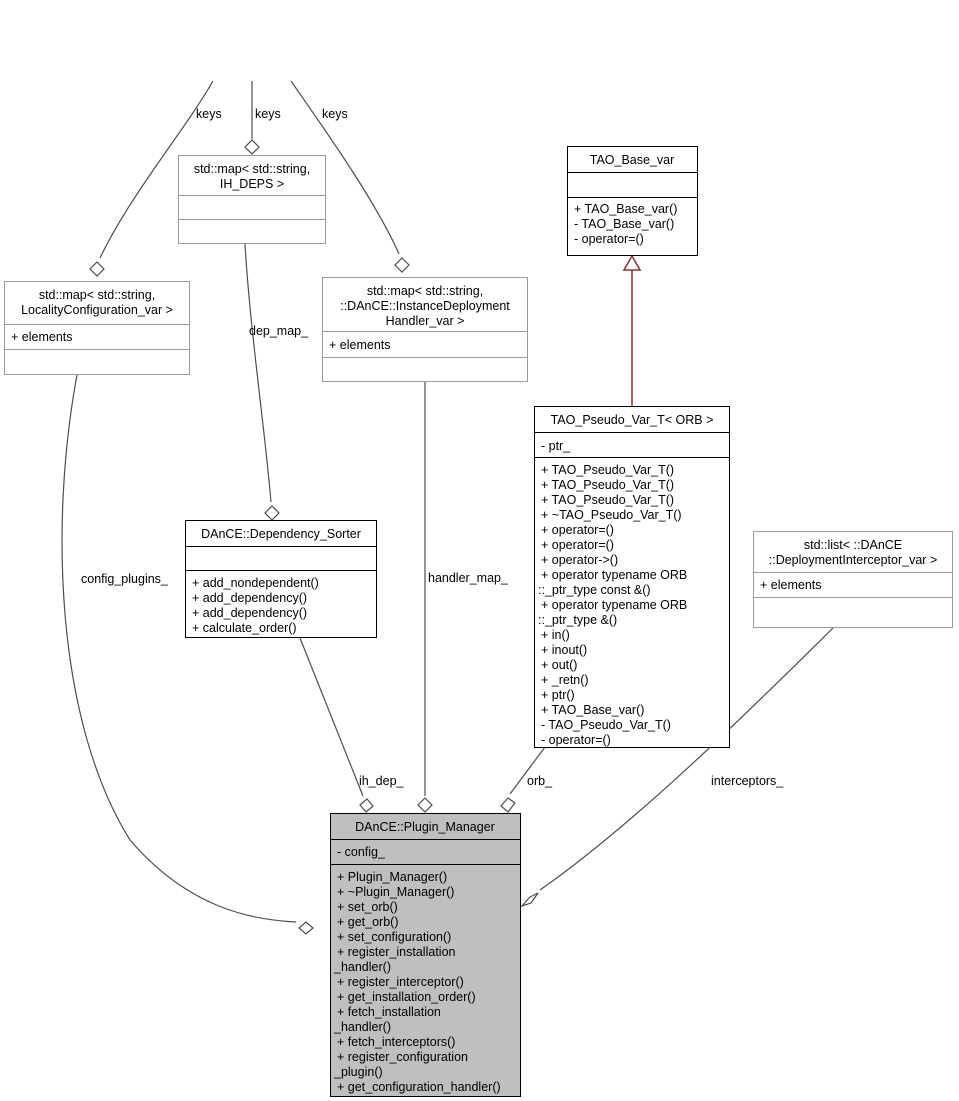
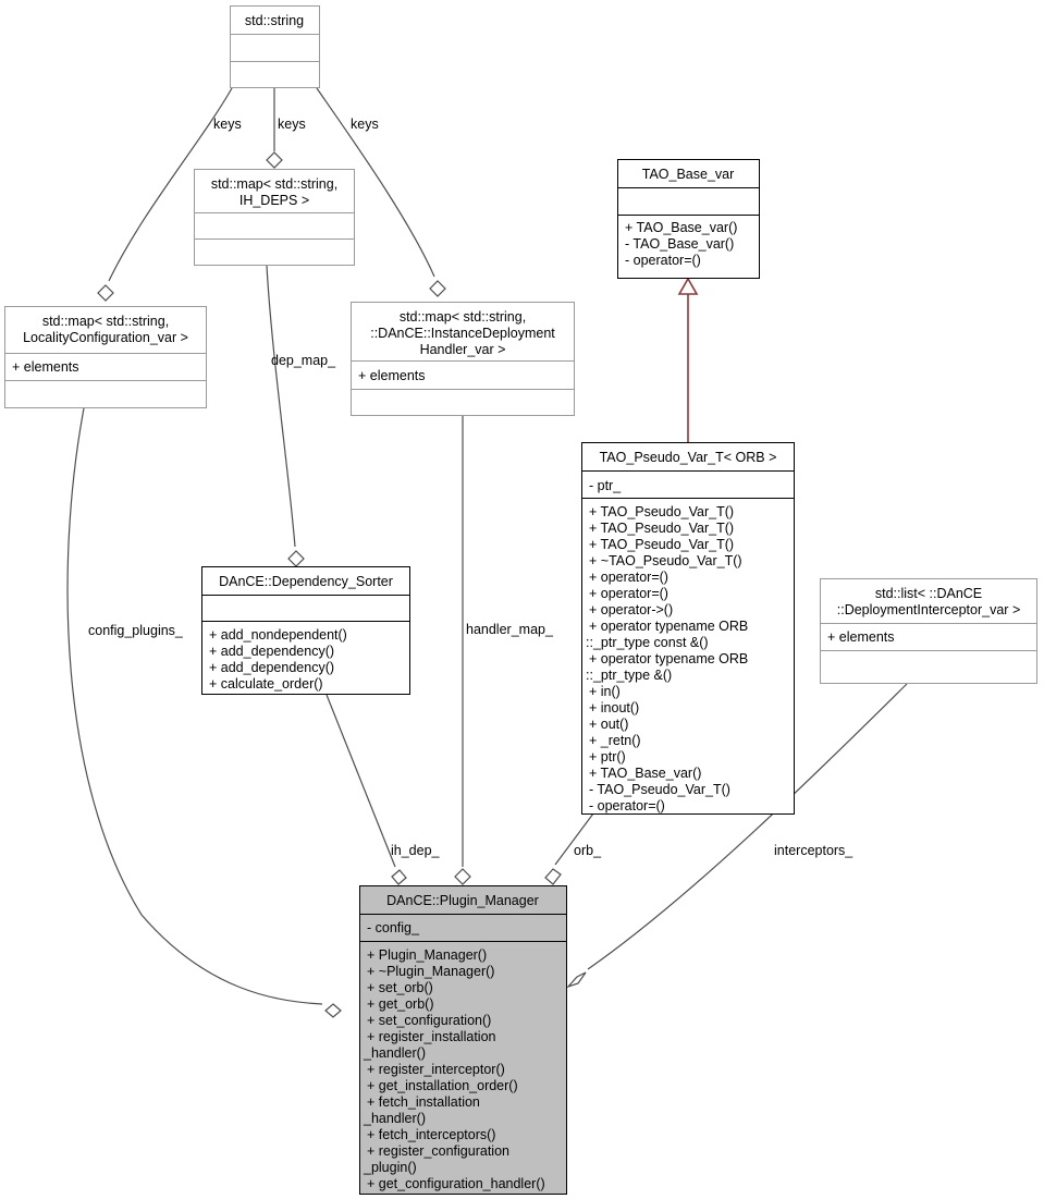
  keys
  keys
  keys
  dep_map_
  config_plugins_
  ih_dep_
  handler_map_
  orb_
  interceptors_
+ std::string
  std::map< std::string,
  IH_DEPS >
  std::map< std::string,
  LocalityConfiguration_var >
  + elements
  std::map< std::string,
  ::DAnCE::InstanceDeployment
  Handler_var >
  + elements
  TAO_Base_var
  + TAO_Base_var()
  - TAO_Base_var()
  - operator=()
  TAO_Pseudo_Var_T< ORB >
  - ptr_
  + TAO_Pseudo_Var_T()
  + TAO_Pseudo_Var_T()
  + TAO_Pseudo_Var_T()
  + ~TAO_Pseudo_Var_T()
  + operator=()
  + operator=()
  + operator->()
  + operator typename ORB
  ::_ptr_type const &()
  + operator typename ORB
  ::_ptr_type &()
  + in()
  + inout()
  + out()
  + _retn()
  + ptr()
  + TAO_Base_var()
  - TAO_Pseudo_Var_T()
  - operator=()
  DAnCE::Dependency_Sorter
  + add_nondependent()
  + add_dependency()
  + add_dependency()
  + calculate_order()
  std::list< ::DAnCE
  ::DeploymentInterceptor_var >
  + elements
  DAnCE::Plugin_Manager
  - config_
  + Plugin_Manager()
  + ~Plugin_Manager()
  + set_orb()
  + get_orb()
  + set_configuration()
  + register_installation
  _handler()
  + register_interceptor()
  + get_installation_order()
  + fetch_installation
  _handler()
  + fetch_interceptors()
  + register_configuration
  _plugin()
  + get_configuration_handler()
